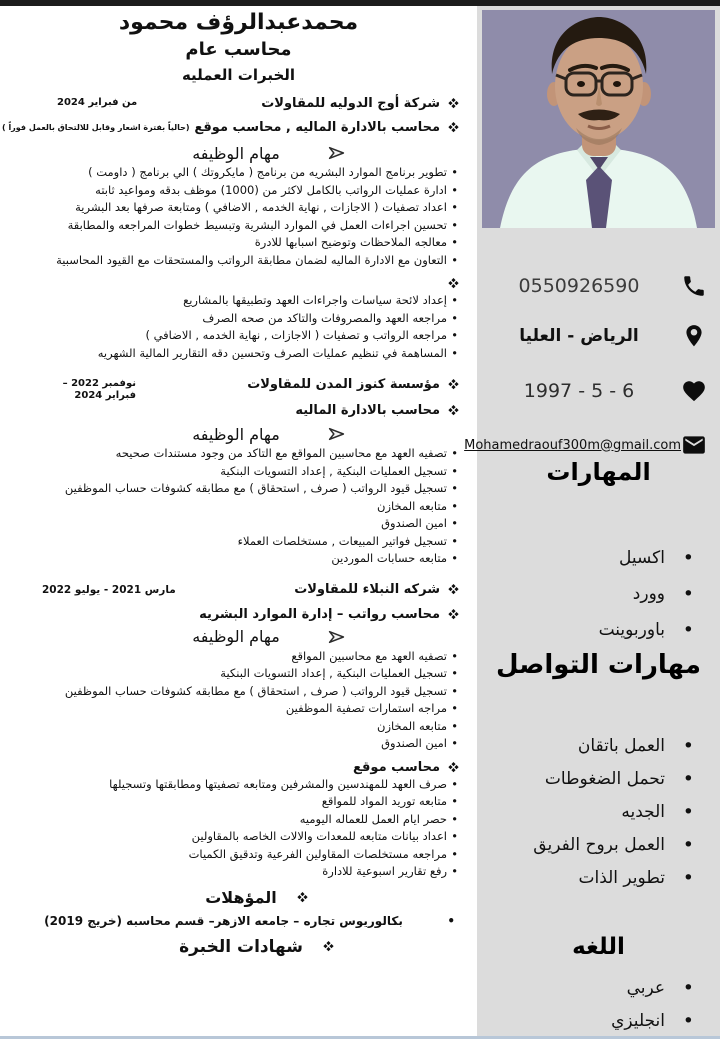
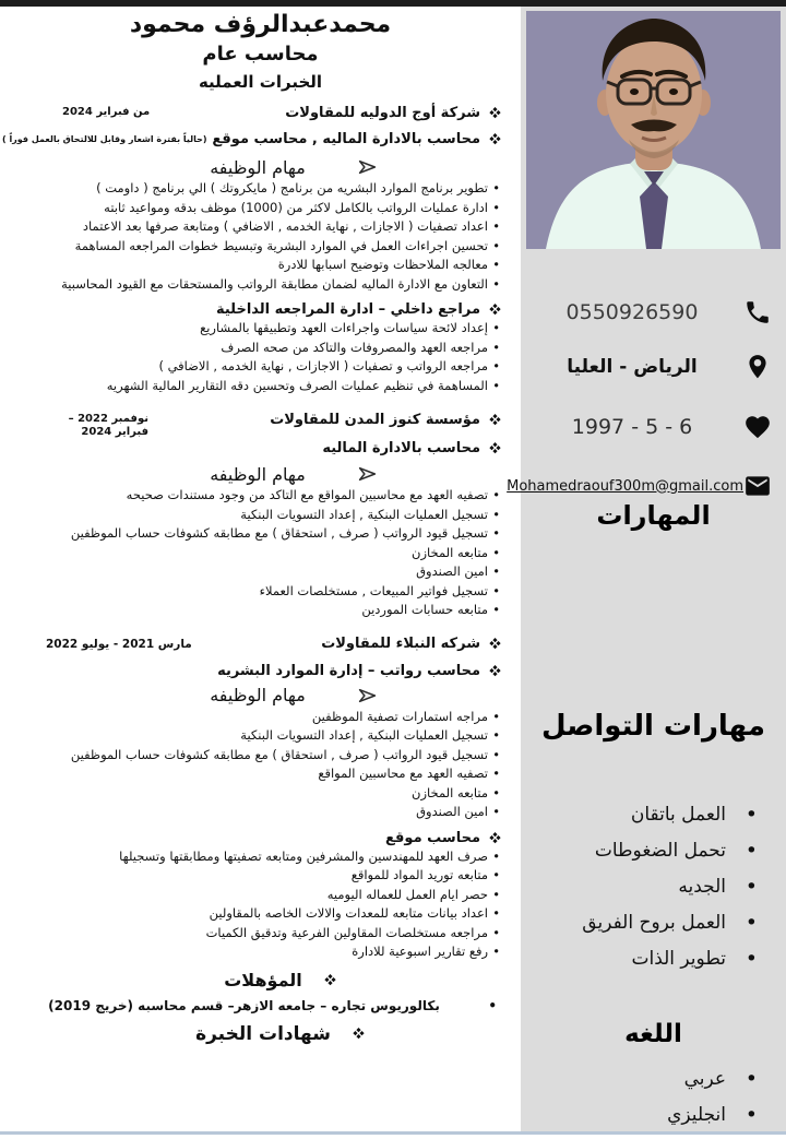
  محمدعبدالرؤف محمود
  محاسب عام
  الخبرات العمليه
  شركة أوج الدوليه للمقاولات
  من فبراير 2024
  محاسب بالادارة الماليه , محاسب موقع
  (حالياً بفترة اشعار وقابل للالتحاق بالعمل فوراً )
  مهام الوظيفه
  تطوير برنامج الموارد البشريه من برنامج ( مايكروتك ) الي برنامج ( داومت )
  ادارة عمليات الرواتب بالكامل لاكثر من (1000) موظف بدقه ومواعيد ثابته
- اعداد تصفيات ( الاجازات , نهاية الخدمه , الاضافي ) ومتابعة صرفها بعد البشرية
+ اعداد تصفيات ( الاجازات , نهاية الخدمه , الاضافي ) ومتابعة صرفها بعد الاعتماد
- تحسين اجراءات العمل في الموارد البشرية وتبسيط خطوات المراجعه والمطابقة
+ تحسين اجراءات العمل في الموارد البشرية وتبسيط خطوات المراجعه المساهمة
  معالجه الملاحظات وتوضيح اسبابها للادرة
  التعاون مع الادارة الماليه لضمان مطابقة الرواتب والمستحقات مع القيود المحاسبية
+ مراجع داخلي – ادارة المراجعه الداخلية
  إعداد لائحة سياسات واجراءات العهد وتطبيقها بالمشاريع
  مراجعه العهد والمصروفات والتاكد من صحه الصرف
  مراجعه الرواتب و تصفيات ( الاجازات , نهاية الخدمه , الاضافي )
  المساهمة في تنظيم عمليات الصرف وتحسين دقه التقارير المالية الشهريه
  مؤسسة كنوز المدن للمقاولات
  نوفمبر 2022 – فبراير 2024
  محاسب بالادارة الماليه
  مهام الوظيفه
  تصفيه العهد مع محاسبين المواقع مع التاكد من وجود مستندات صحيحه
  تسجيل العمليات البنكية , إعداد التسويات البنكية
  تسجيل قيود الرواتب ( صرف , استحقاق ) مع مطابقه كشوفات حساب الموظفين
  متابعه المخازن
  امين الصندوق
  تسجيل فواتير المبيعات , مستخلصات العملاء
  متابعه حسابات الموردين
  شركه النبلاء للمقاولات
  مارس 2021 - يوليو 2022
  محاسب رواتب – إدارة الموارد البشريه
  مهام الوظيفه
- تصفيه العهد مع محاسبين المواقع
+ مراجه استمارات تصفية الموظفين
  تسجيل العمليات البنكية , إعداد التسويات البنكية
  تسجيل قيود الرواتب ( صرف , استحقاق ) مع مطابقه كشوفات حساب الموظفين
- مراجه استمارات تصفية الموظفين
+ تصفيه العهد مع محاسبين المواقع
  متابعه المخازن
  امين الصندوق
  محاسب موقع
  صرف العهد للمهندسين والمشرفين ومتابعه تصفيتها ومطابقتها وتسجيلها
  متابعه توريد المواد للمواقع
  حصر ايام العمل للعماله اليوميه
  اعداد بيانات متابعه للمعدات والالات الخاصه بالمقاولين
  مراجعه مستخلصات المقاولين الفرعية وتدقيق الكميات
  رفع تقارير اسبوعية للادارة
  المؤهلات
  بكالوريوس تجاره – جامعه الازهر– قسم محاسبه (خريج 2019)
  شهادات الخبرة
  0550926590
  الرياض - العليا
  1997 - 5 - 6
  Mohamedraouf300m@gmail.com
  المهارات
- اكسيل
- وورد
- باوربوينت
  مهارات التواصل
  العمل باتقان
  تحمل الضغوطات
  الجديه
  العمل بروح الفريق
  تطوير الذات
  اللغه
  عربي
  انجليزي
